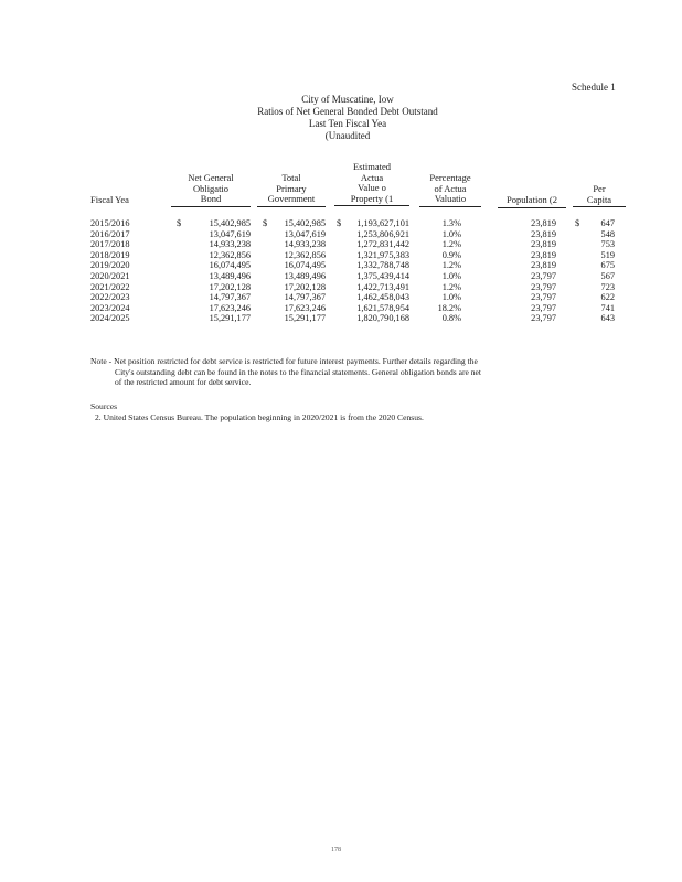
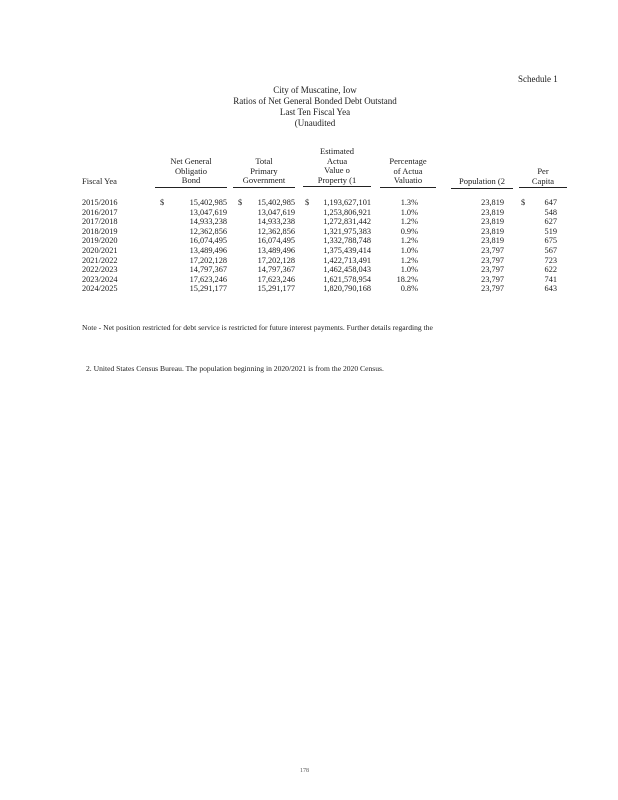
  Schedule 1
  City of Muscatine, Iow
  Ratios of Net General Bonded Debt Outstand
  Last Ten Fiscal Yea
  (Unaudited
  Fiscal Yea
  Net General
  Obligatio
  Bond
  Total
  Primary
  Government
  Estimated
  Actua
  Value o
  Property (1
  Percentage
  of Actua
  Valuatio
  Population (2
  Per
  Capita
  2015/2016
  15,402,985
  15,402,985
  1,193,627,101
  1.3%
  23,819
  647
  $
  $
  $
  $
  2016/2017
  13,047,619
  13,047,619
  1,253,806,921
  1.0%
  23,819
  548
  2017/2018
  14,933,238
  14,933,238
  1,272,831,442
  1.2%
  23,819
- 753
+ 627
  2018/2019
  12,362,856
  12,362,856
  1,321,975,383
  0.9%
  23,819
  519
  2019/2020
  16,074,495
  16,074,495
  1,332,788,748
  1.2%
  23,819
  675
  2020/2021
  13,489,496
  13,489,496
  1,375,439,414
  1.0%
  23,797
  567
  2021/2022
  17,202,128
  17,202,128
  1,422,713,491
  1.2%
  23,797
  723
  2022/2023
  14,797,367
  14,797,367
  1,462,458,043
  1.0%
  23,797
  622
  2023/2024
  17,623,246
  17,623,246
  1,621,578,954
  18.2%
  23,797
  741
  2024/2025
  15,291,177
  15,291,177
  1,820,790,168
  0.8%
  23,797
  643
  Note - Net position restricted for debt service is restricted for future interest payments. Further details regarding the
- City's outstanding debt can be found in the notes to the financial statements. General obligation bonds are net
- of the restricted amount for debt service.
- Sources
  2. United States Census Bureau. The population beginning in 2020/2021 is from the 2020 Census.
